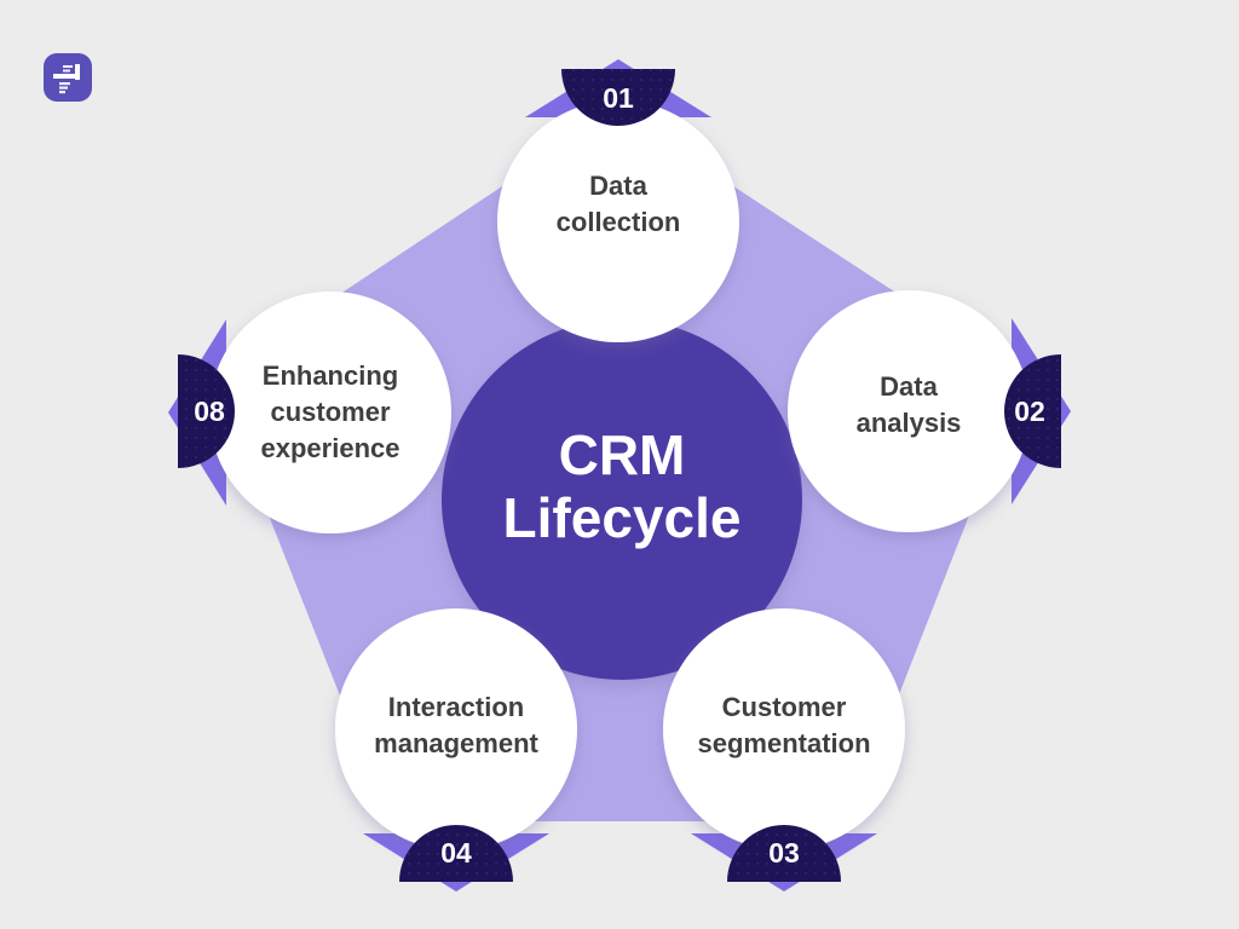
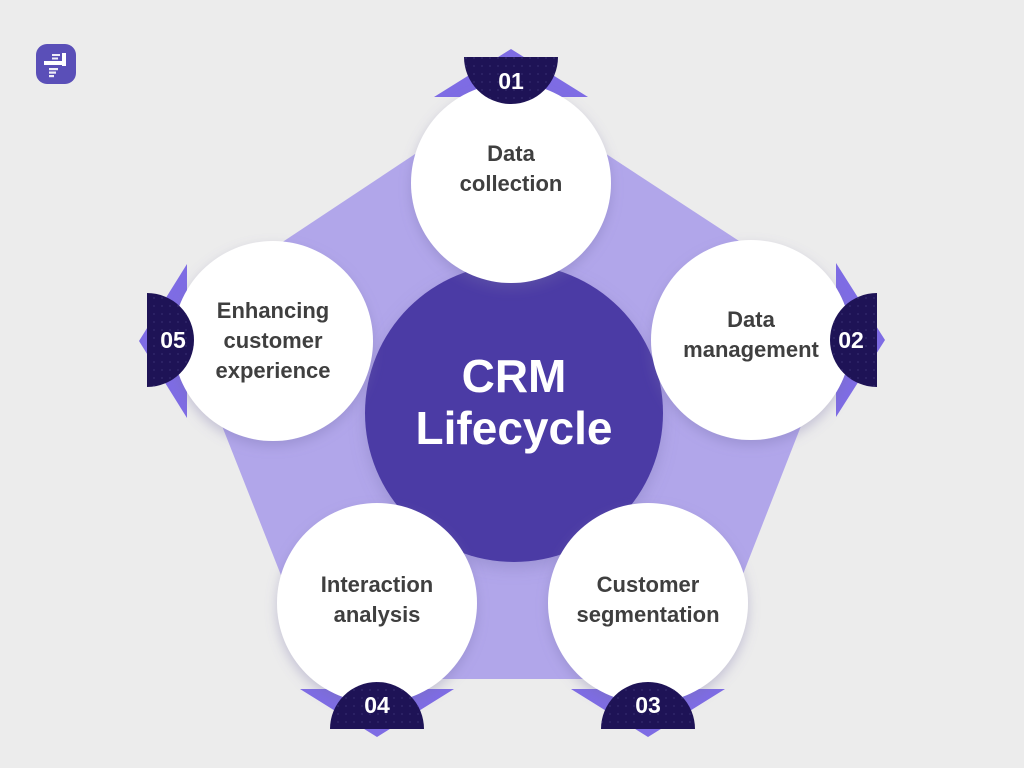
  01
  Data
  collection
  02
  Data
- analysis
+ management
  03
  Customer
  segmentation
  04
  Interaction
- management
+ analysis
- 08
+ 05
  Enhancing
  customer
  experience
  CRM
  Lifecycle
